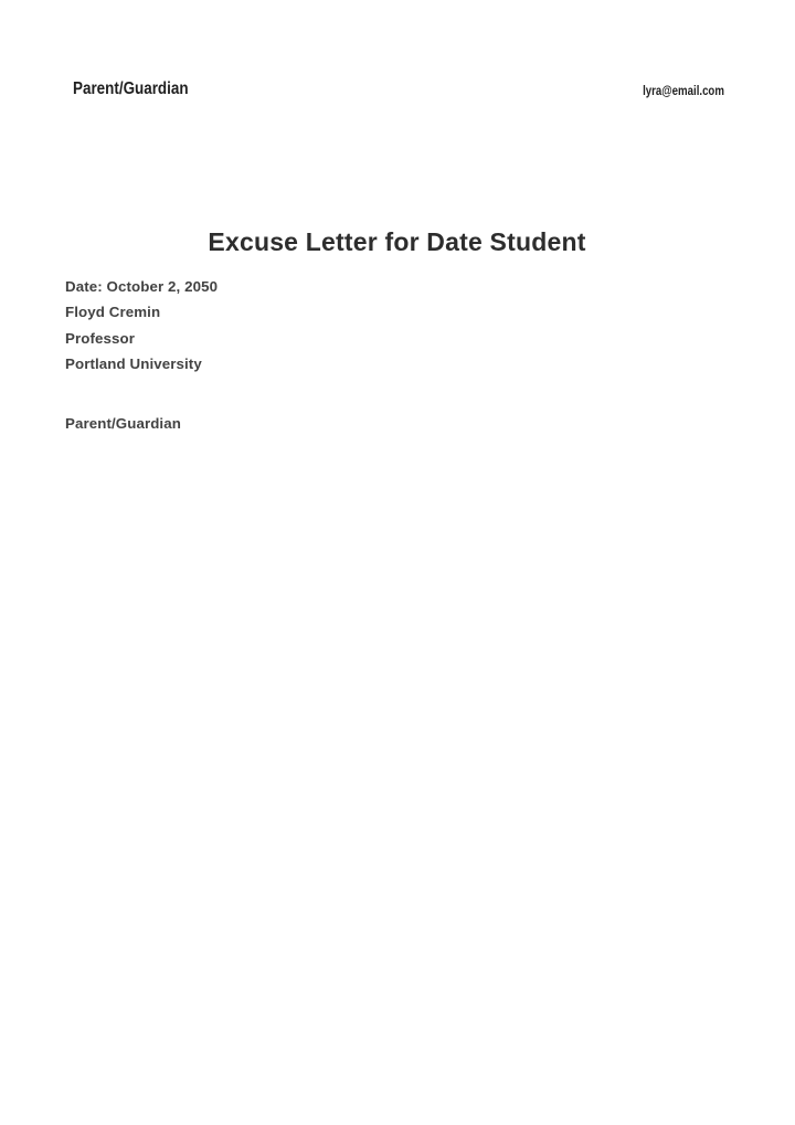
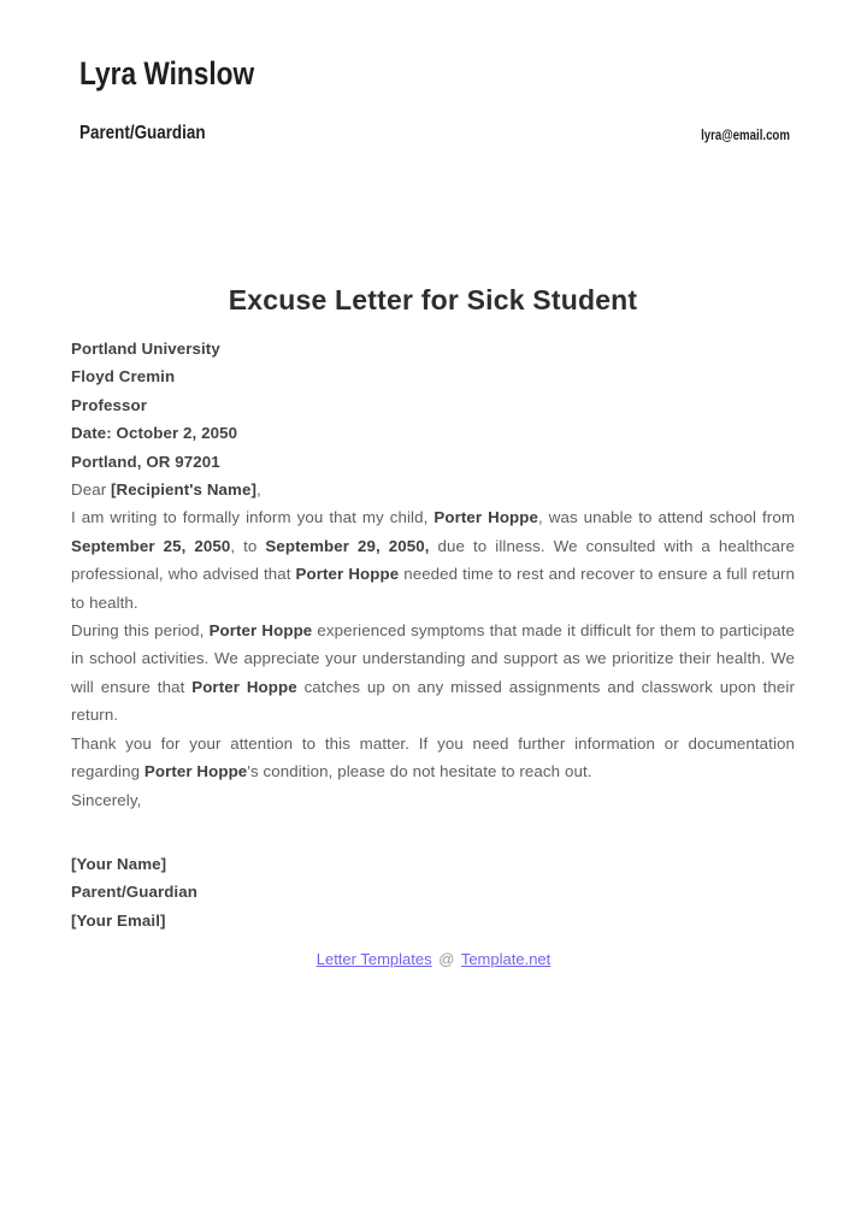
+ Lyra Winslow
  Parent/Guardian
  lyra@email.com
- Excuse Letter for Date Student
+ Excuse Letter for Sick Student
- Date: October 2, 2050
+ Portland University
  Floyd Cremin
  Professor
- Portland University
+ Date: October 2, 2050
+ Portland, OR 97201
+ Dear [Recipient's Name],
+ I am writing to formally inform you that my child, Porter Hoppe, was unable to attend school from September 25, 2050, to September 29, 2050, due to illness. We consulted with a healthcare professional, who advised that Porter Hoppe needed time to rest and recover to ensure a full return to health.
+ During this period, Porter Hoppe experienced symptoms that made it difficult for them to participate in school activities. We appreciate your understanding and support as we prioritize their health. We will ensure that Porter Hoppe catches up on any missed assignments and classwork upon their return.
+ Thank you for your attention to this matter. If you need further information or documentation regarding Porter Hoppe's condition, please do not hesitate to reach out.
+ Sincerely,
+ [Your Name]
  Parent/Guardian
+ [Your Email]
+ Letter Templates @ Template.net
